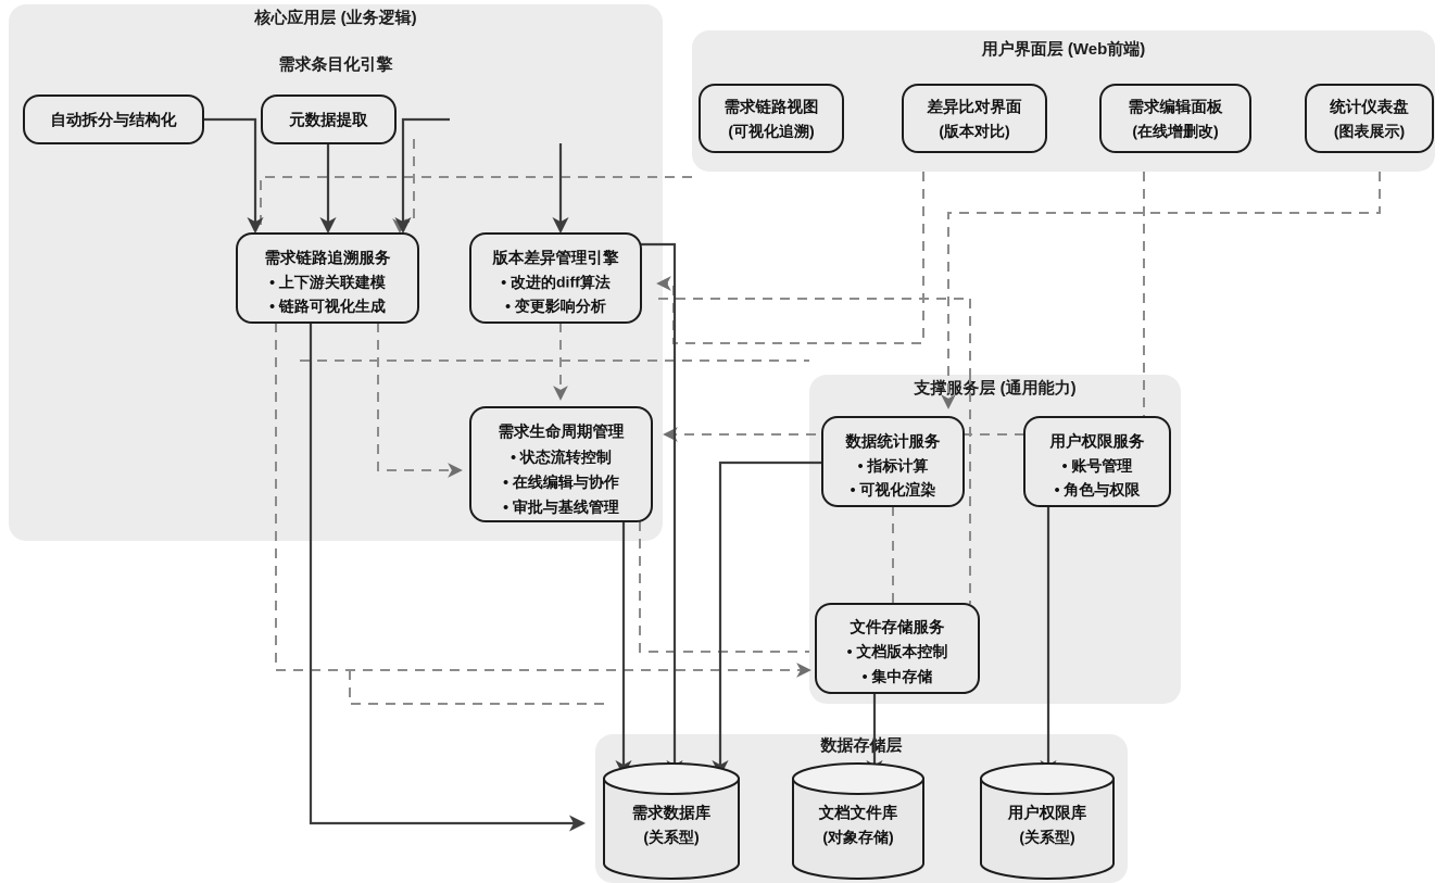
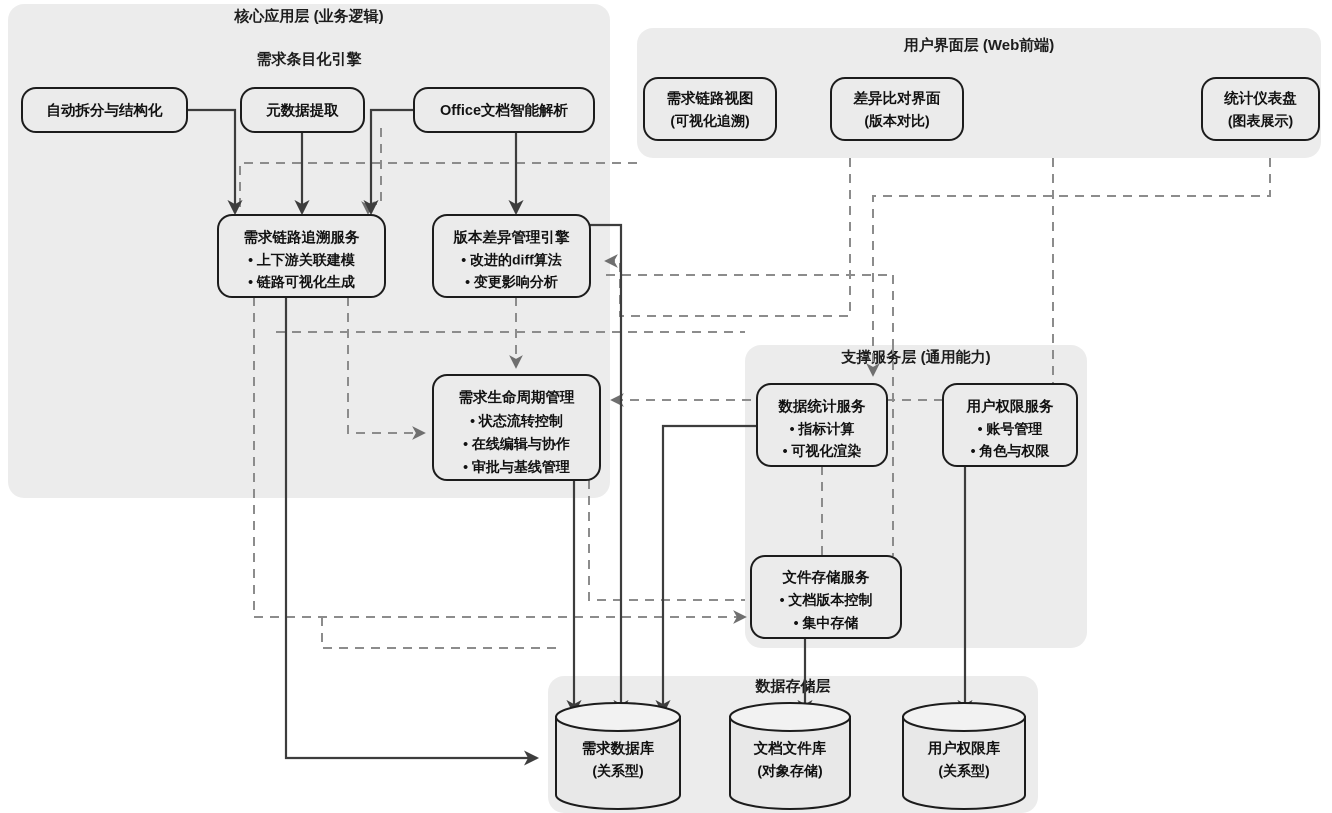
  核心应用层 (业务逻辑)
  需求条目化引擎
  用户界面层 (Web前端)
  支撑服务层 (通用能力)
  数据存储层
  自动拆分与结构化
  元数据提取
+ Office文档智能解析
  需求链路追溯服务
  • 上下游关联建模
  • 链路可视化生成
  版本差异管理引擎
  • 改进的diff算法
  • 变更影响分析
  需求生命周期管理
  • 状态流转控制
  • 在线编辑与协作
  • 审批与基线管理
  需求链路视图
  (可视化追溯)
  差异比对界面
  (版本对比)
- 需求编辑面板
- (在线增删改)
  统计仪表盘
  (图表展示)
  数据统计服务
  • 指标计算
  • 可视化渲染
  用户权限服务
  • 账号管理
  • 角色与权限
  文件存储服务
  • 文档版本控制
  • 集中存储
  需求数据库
  (关系型)
  文档文件库
  (对象存储)
  用户权限库
  (关系型)
